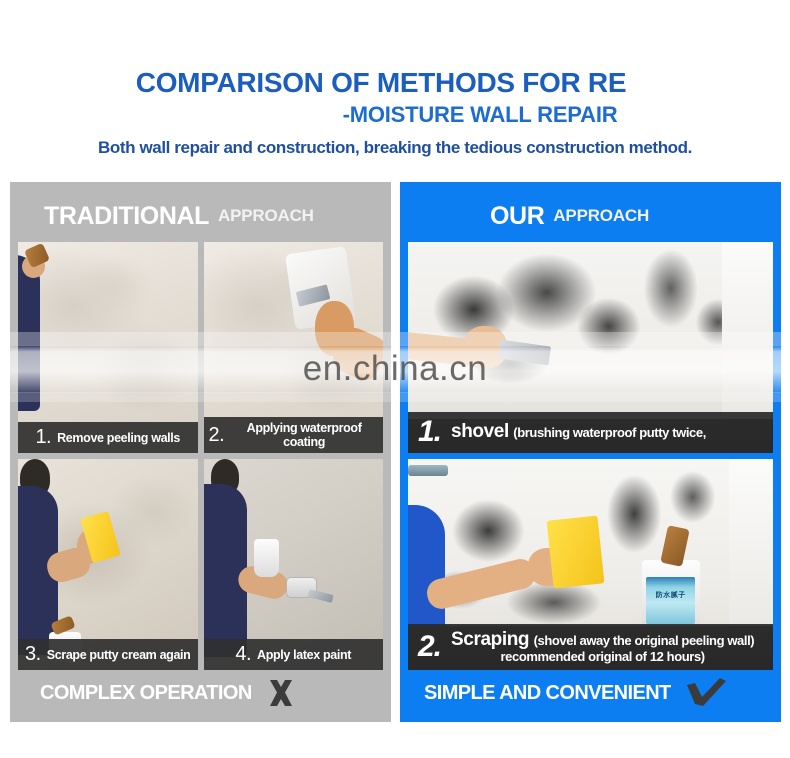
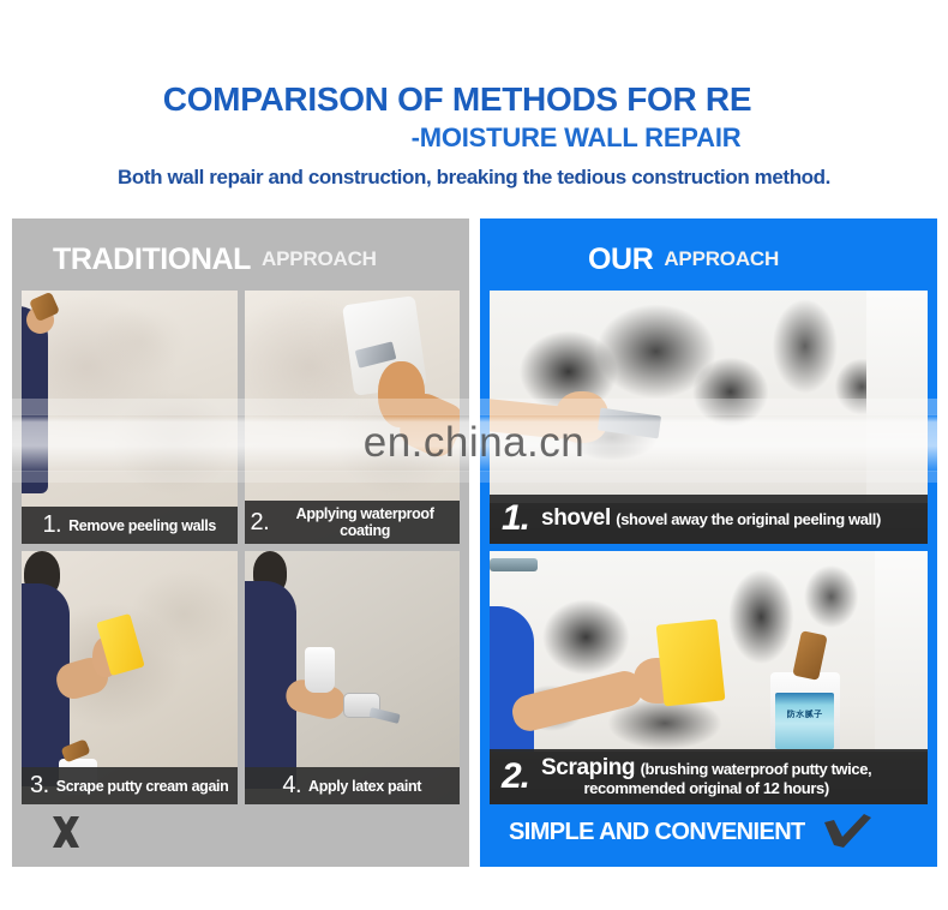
  COMPARISON OF METHODS FOR RE
  -MOISTURE WALL REPAIR
  Both wall repair and construction, breaking the tedious construction method.
  TRADITIONAL
  APPROACH
  1.
  Remove peeling walls
  2.
  Applying waterproof coating
  3.
  Scrape putty cream again
  4.
  Apply latex paint
- COMPLEX OPERATION
  OUR
  APPROACH
  1.
- shovel (brushing waterproof putty twice,
+ shovel (shovel away the original peeling wall)
  2.
- Scraping (shovel away the original peeling wall)
+ Scraping (brushing waterproof putty twice,
  recommended original of 12 hours)
  SIMPLE AND CONVENIENT
  en.china.cn
